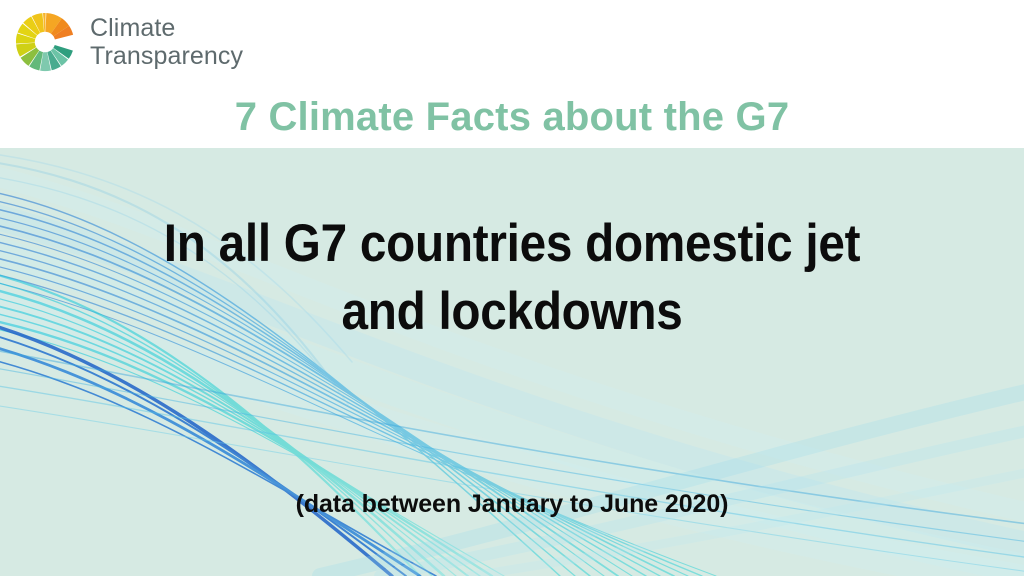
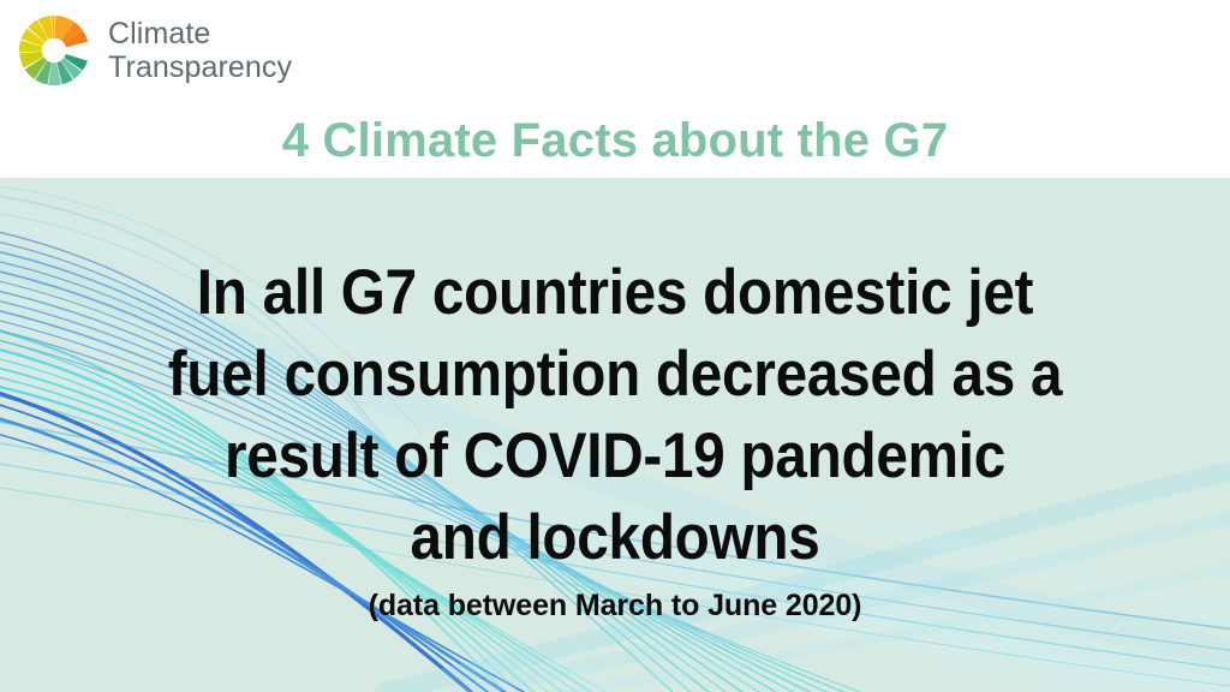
  Climate
  Transparency
- 7 Climate Facts about the G7
+ 4 Climate Facts about the G7
  In all G7 countries domestic jet
+ fuel consumption decreased as a
+ result of COVID-19 pandemic
  and lockdowns
- (data between January to June 2020)
+ (data between March to June 2020)
